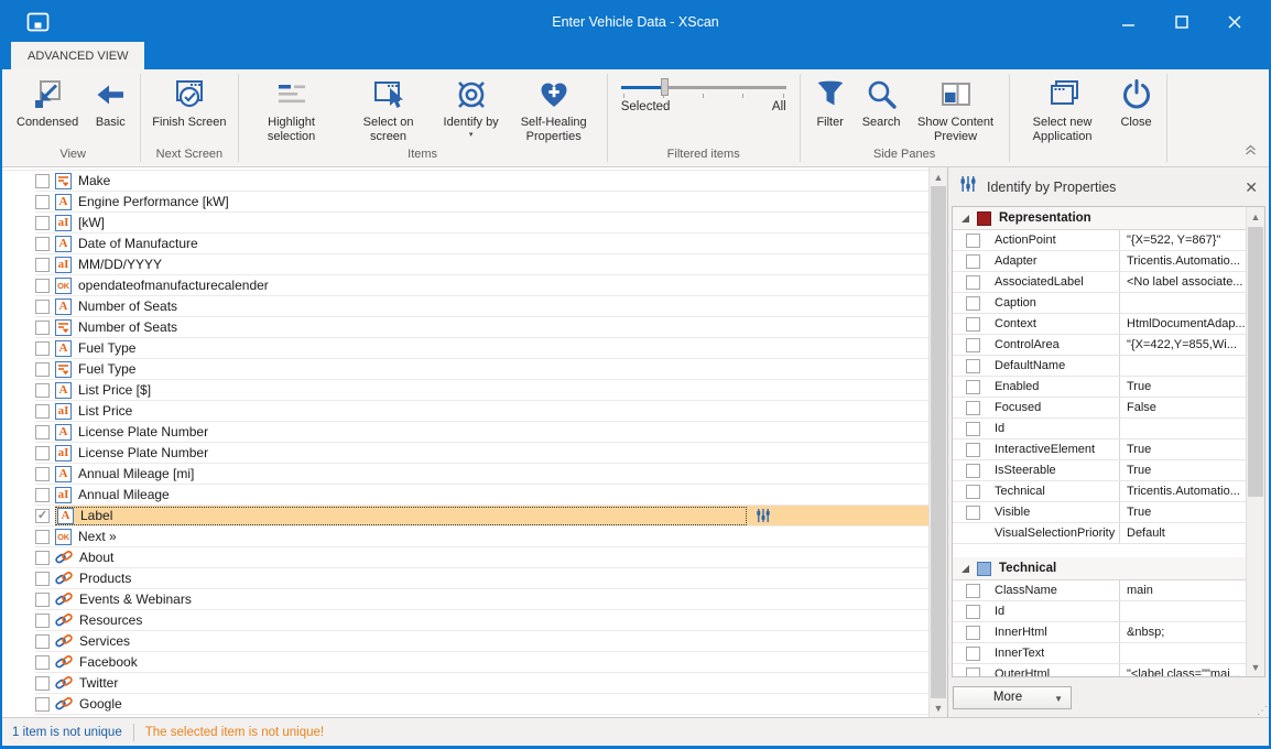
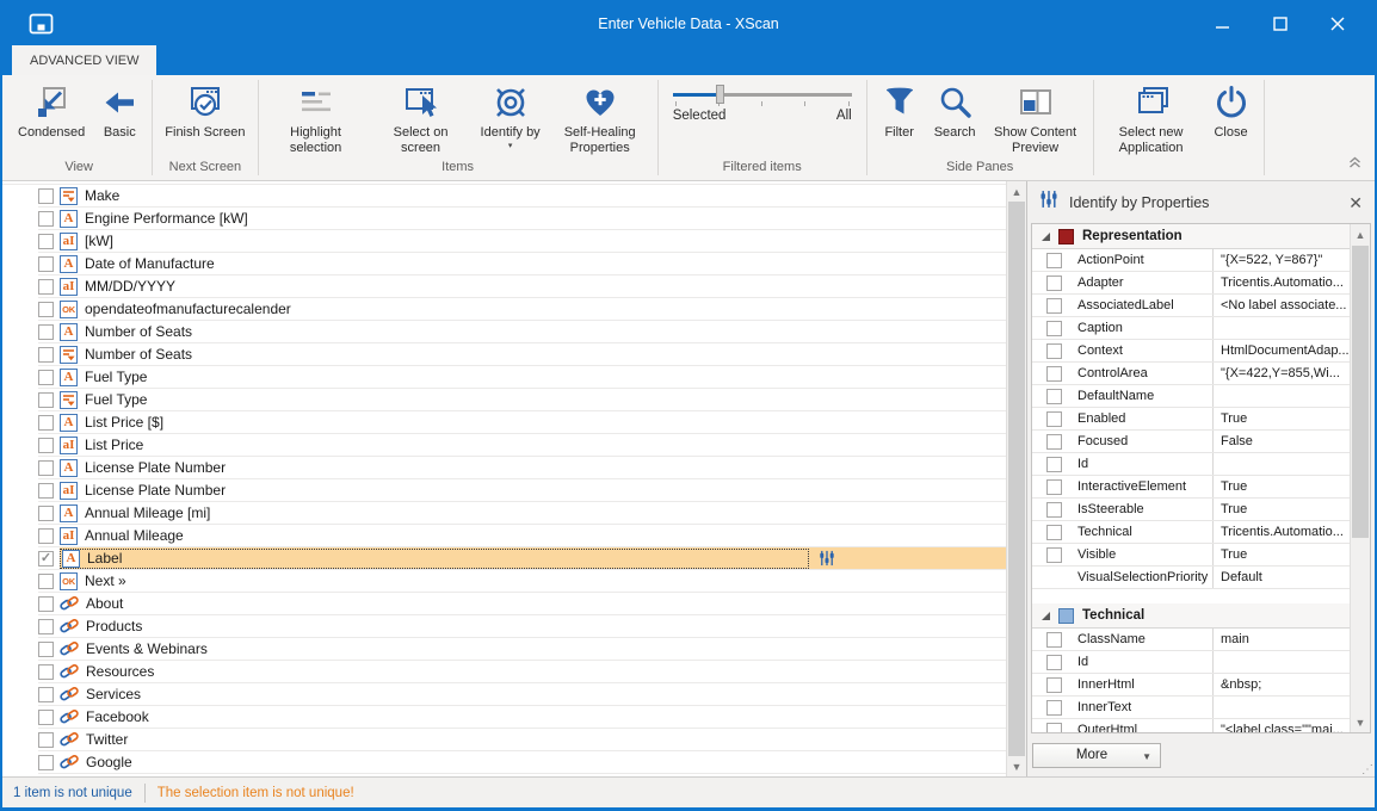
  Enter Vehicle Data - XScan
  ADVANCED VIEW
  Condensed
  Basic
  View
  Finish Screen
  Next Screen
  Highlight selection
  Select on screen
  Identify by
  Self-Healing Properties
  Items
  Selected
  All
  Filtered items
  Filter
  Search
  Show Content Preview
  Side Panes
  Select new Application
  Close
  Make
  A
  Engine Performance [kW]
  aI
  [kW]
  A
  Date of Manufacture
  aI
  MM/DD/YYYY
  OK
  opendateofmanufacturecalender
  A
  Number of Seats
  Number of Seats
  A
  Fuel Type
  Fuel Type
  A
  List Price [$]
  aI
  List Price
  A
  License Plate Number
  aI
  License Plate Number
  A
  Annual Mileage [mi]
  aI
  Annual Mileage
  ✓
  A
  Label
  OK
  Next »
  About
  Products
  Events & Webinars
  Resources
  Services
  Facebook
  Twitter
  Google
  ▲
  ▼
  Identify by Properties
  ✕
  Representation
  ActionPoint
  "{X=522, Y=867}"
  Adapter
  Tricentis.Automatio...
  AssociatedLabel
  <No label associate...
  Caption
  Context
  HtmlDocumentAdap...
  ControlArea
  "{X=422,Y=855,Wi...
  DefaultName
  Enabled
  True
  Focused
  False
  Id
  InteractiveElement
  True
  IsSteerable
  True
  Technical
  Tricentis.Automatio...
  Visible
  True
  VisualSelectionPriority
  Default
  Technical
  ClassName
  main
  Id
  InnerHtml
  &nbsp;
  InnerText
  OuterHtml
  "<label class=""mai...
  ▲
  ▼
  More
  ▼
  ⋰
  1 item is not unique
- The selected item is not unique!
+ The selection item is not unique!
